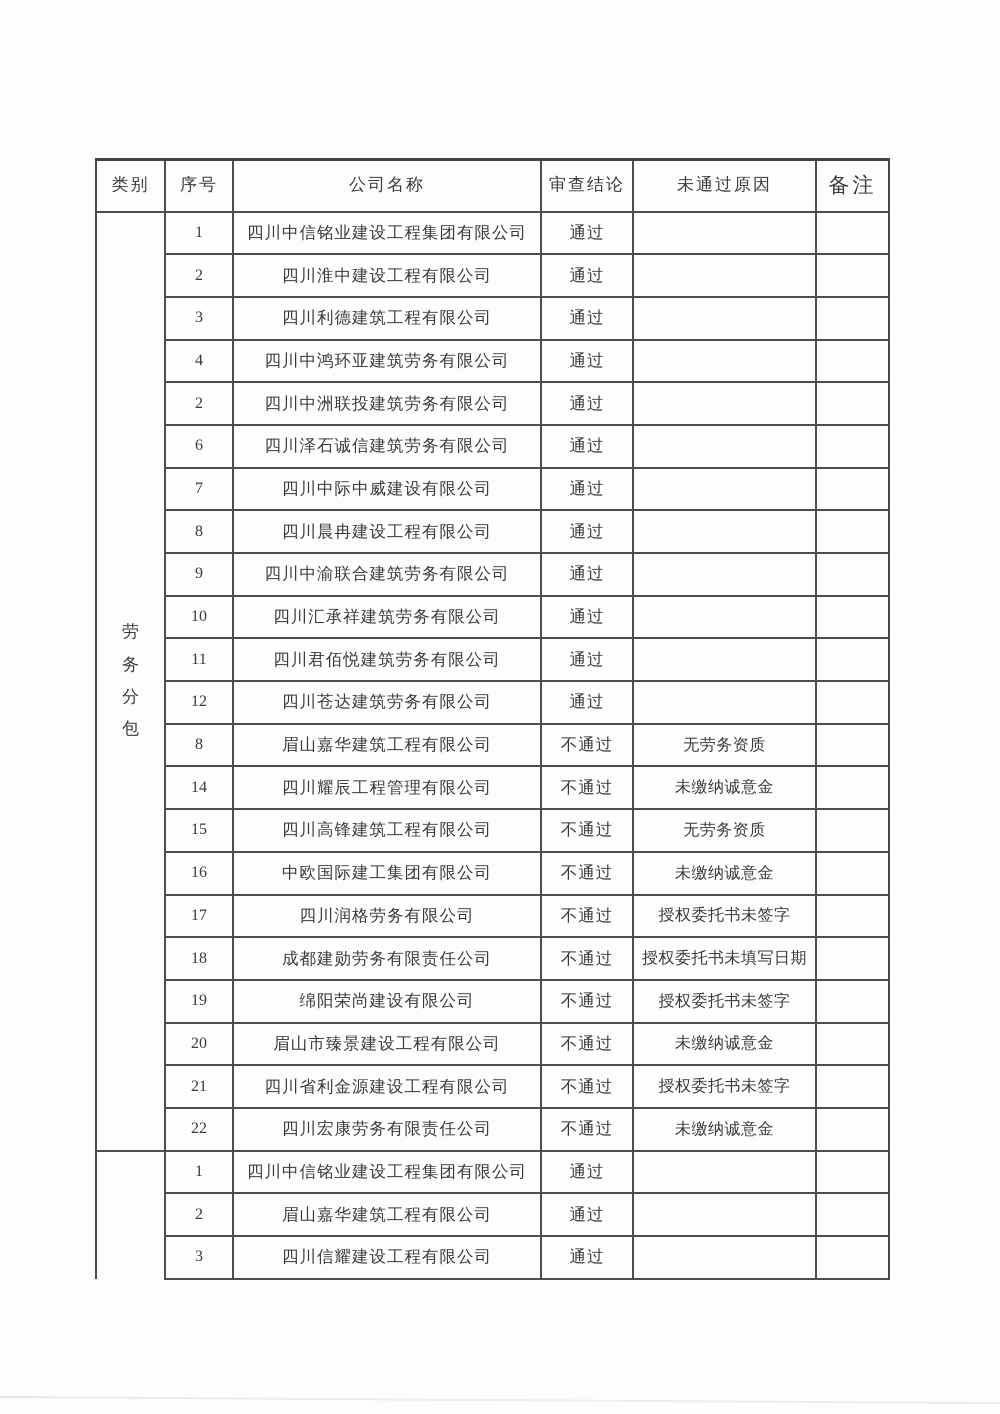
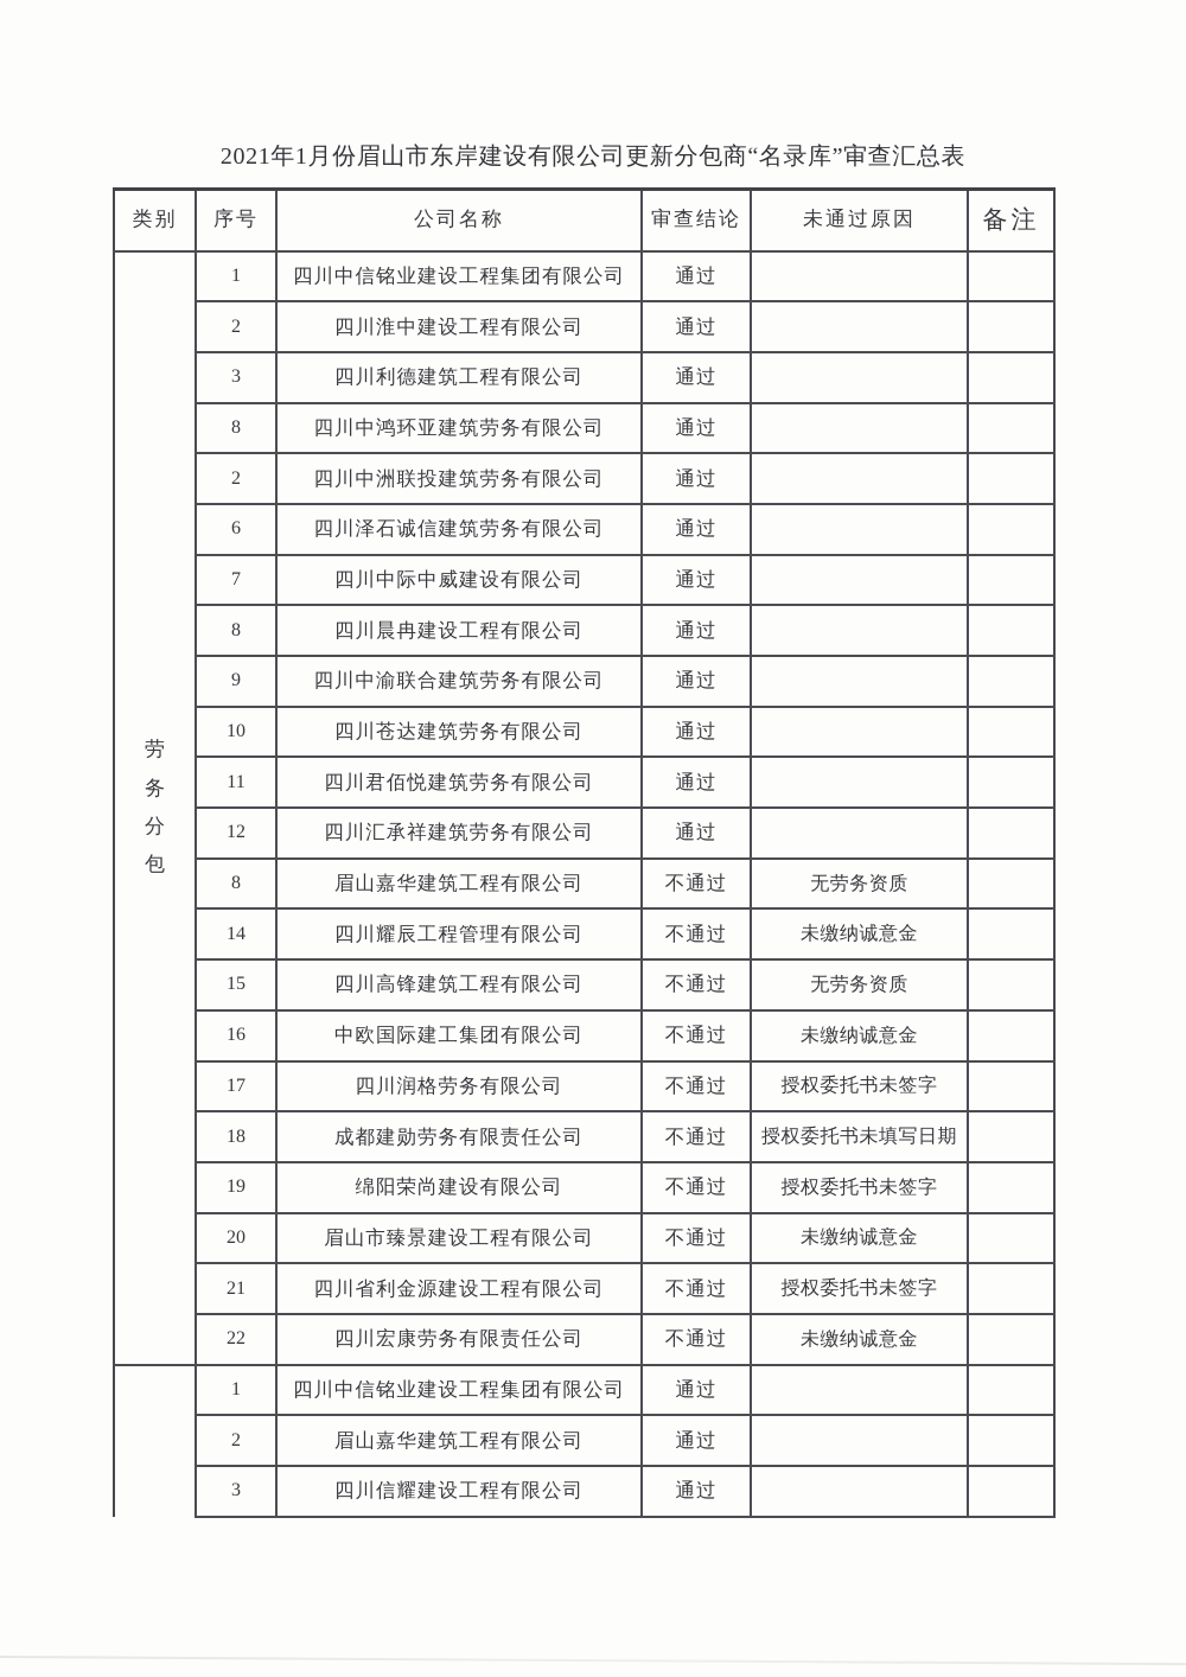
+ 2021年1月份眉山市东岸建设有限公司更新分包商“名录库”审查汇总表
  类别	序号	公司名称	审查结论	未通过原因	备注
  劳 务 分 包	1	四川中信铭业建设工程集团有限公司	通过
  2	四川淮中建设工程有限公司	通过
  3	四川利德建筑工程有限公司	通过
- 4	四川中鸿环亚建筑劳务有限公司	通过
+ 8	四川中鸿环亚建筑劳务有限公司	通过
  2	四川中洲联投建筑劳务有限公司	通过
  6	四川泽石诚信建筑劳务有限公司	通过
  7	四川中际中威建设有限公司	通过
  8	四川晨冉建设工程有限公司	通过
  9	四川中渝联合建筑劳务有限公司	通过
- 10	四川汇承祥建筑劳务有限公司	通过
+ 10	四川苍达建筑劳务有限公司	通过
  11	四川君佰悦建筑劳务有限公司	通过
- 12	四川苍达建筑劳务有限公司	通过
+ 12	四川汇承祥建筑劳务有限公司	通过
  8	眉山嘉华建筑工程有限公司	不通过	无劳务资质
  14	四川耀辰工程管理有限公司	不通过	未缴纳诚意金
  15	四川高锋建筑工程有限公司	不通过	无劳务资质
  16	中欧国际建工集团有限公司	不通过	未缴纳诚意金
  17	四川润格劳务有限公司	不通过	授权委托书未签字
  18	成都建勋劳务有限责任公司	不通过	授权委托书未填写日期
  19	绵阳荣尚建设有限公司	不通过	授权委托书未签字
  20	眉山市臻景建设工程有限公司	不通过	未缴纳诚意金
  21	四川省利金源建设工程有限公司	不通过	授权委托书未签字
  22	四川宏康劳务有限责任公司	不通过	未缴纳诚意金
  	1	四川中信铭业建设工程集团有限公司	通过
  2	眉山嘉华建筑工程有限公司	通过
  3	四川信耀建设工程有限公司	通过
